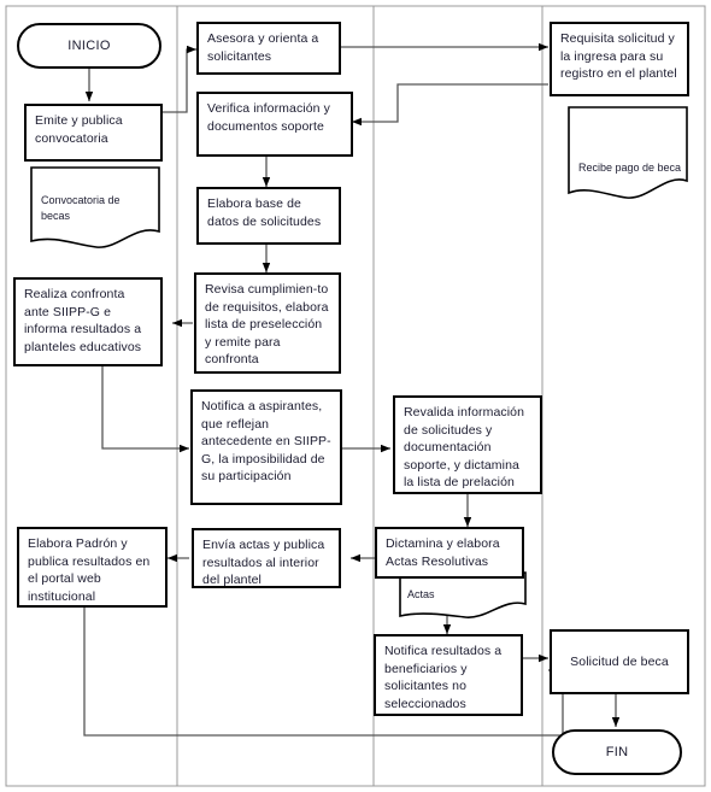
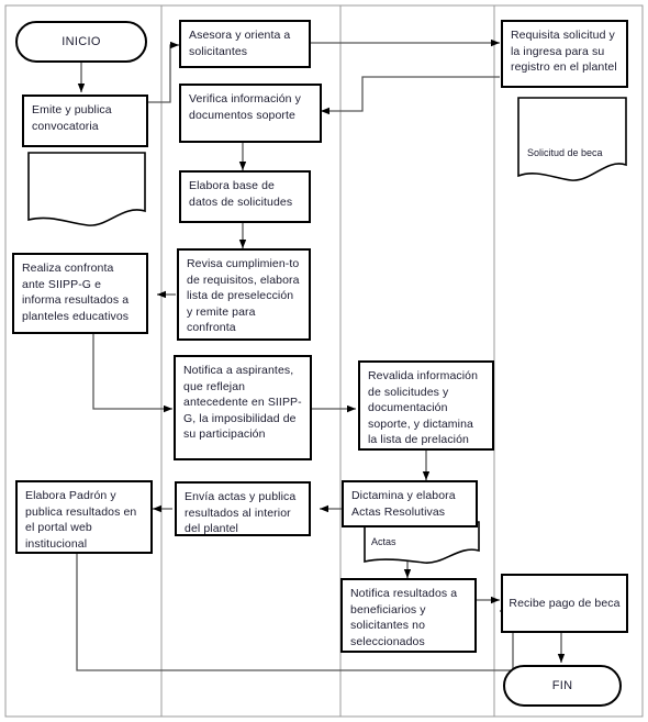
- Convocatoria de becas
- Recibe pago de beca
+ Solicitud de beca
  Actas
  INICIO
  FIN
  Emite y publica convocatoria
  Asesora y orienta a solicitantes
  Requisita solicitud y la ingresa para su registro en el plantel
  Verifica información y documentos soporte
  Elabora base de datos de solicitudes
  Revisa cumplimien-to de requisitos, elabora lista de preselección y remite para confronta
  Realiza confronta ante SIIPP-G e informa resultados a planteles educativos
  Notifica a aspirantes, que reflejan antecedente en SIIPP-G, la imposibilidad de su participación
  Revalida información de solicitudes y documentación soporte, y dictamina la lista de prelación
  Dictamina y elabora Actas Resolutivas
  Envía actas y publica resultados al interior del plantel
  Elabora Padrón y publica resultados en el portal web institucional
  Notifica resultados a beneficiarios y solicitantes no seleccionados
- Solicitud de beca
+ Recibe pago de beca
